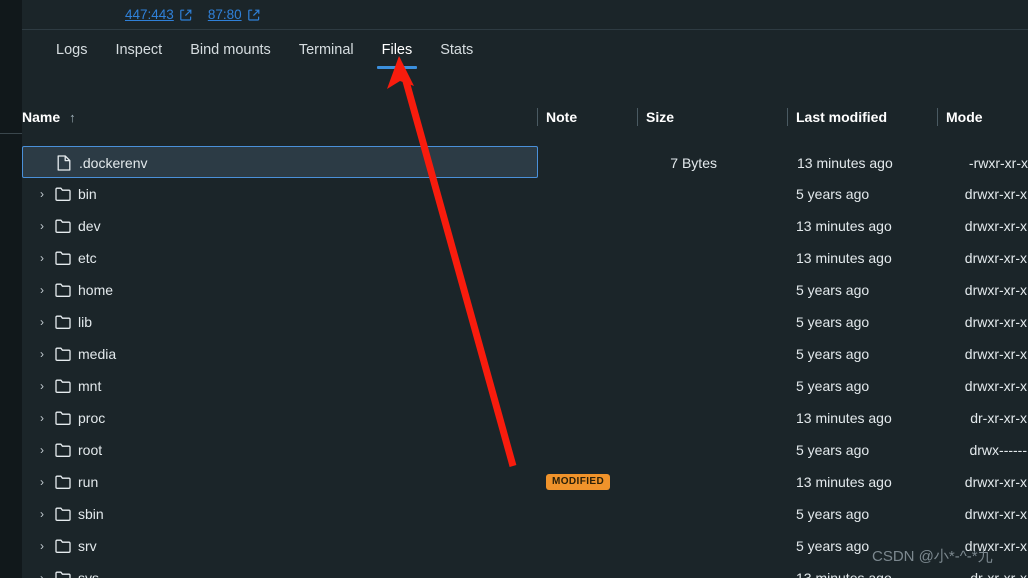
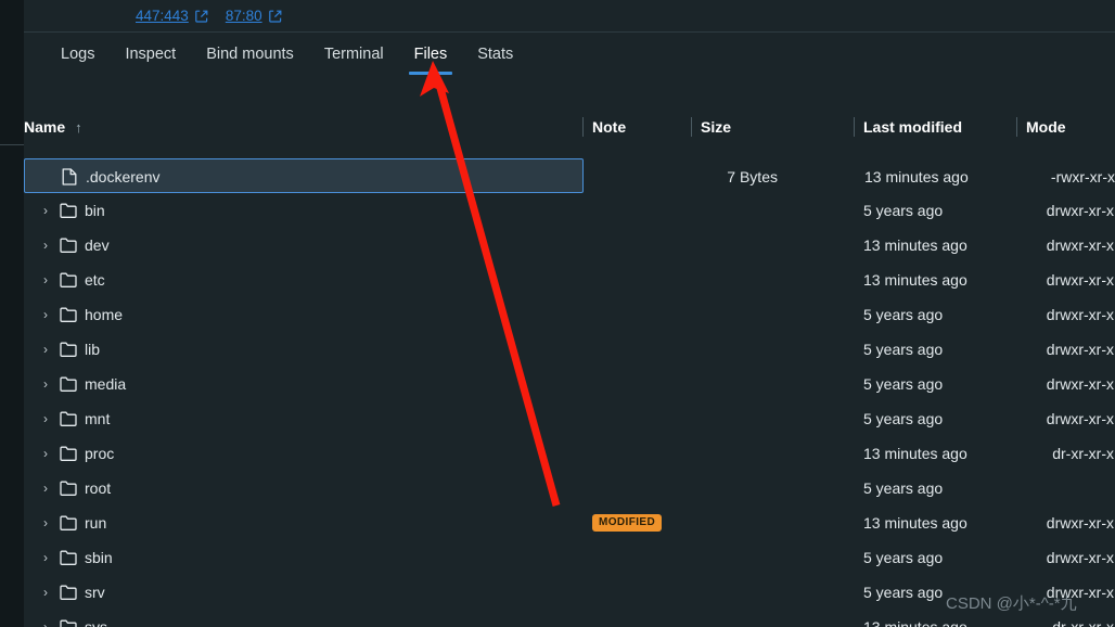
  447:443
  87:80
  Logs
  Inspect
  Bind mounts
  Terminal
  Files
  Stats
  Name
  ↑
  Note
  Size
  Last modified
  Mode
  .dockerenv
  7 Bytes
  13 minutes ago
  -rwxr-xr-x
  ›
  bin
  5 years ago
  drwxr-xr-x
  ›
  dev
  13 minutes ago
  drwxr-xr-x
  ›
  etc
  13 minutes ago
  drwxr-xr-x
  ›
  home
  5 years ago
  drwxr-xr-x
  ›
  lib
  5 years ago
  drwxr-xr-x
  ›
  media
  5 years ago
  drwxr-xr-x
  ›
  mnt
  5 years ago
  drwxr-xr-x
  ›
  proc
  13 minutes ago
  dr-xr-xr-x
  ›
  root
  5 years ago
- drwx------
  ›
  run
  MODIFIED
  13 minutes ago
  drwxr-xr-x
  ›
  sbin
  5 years ago
  drwxr-xr-x
  ›
  srv
  5 years ago
  drwxr-xr-x
  CSDN @小*-^-*九
